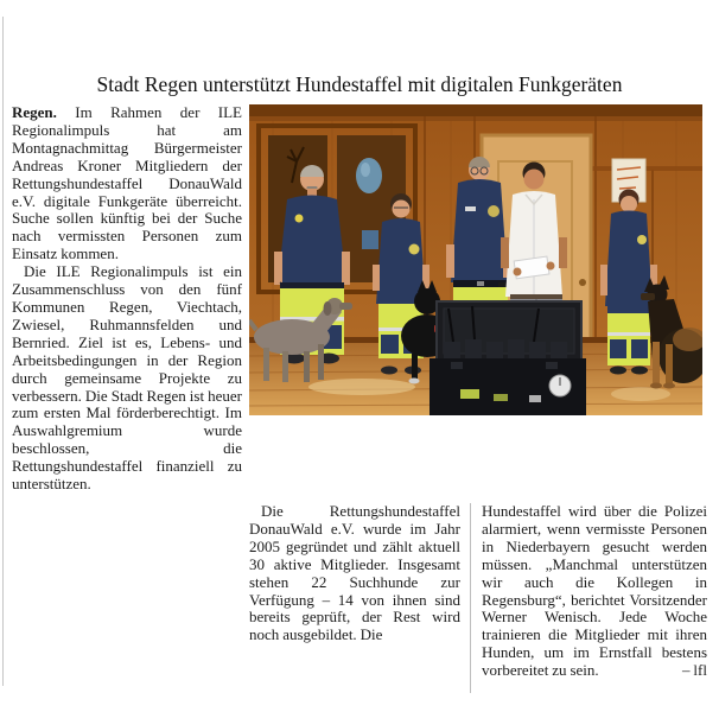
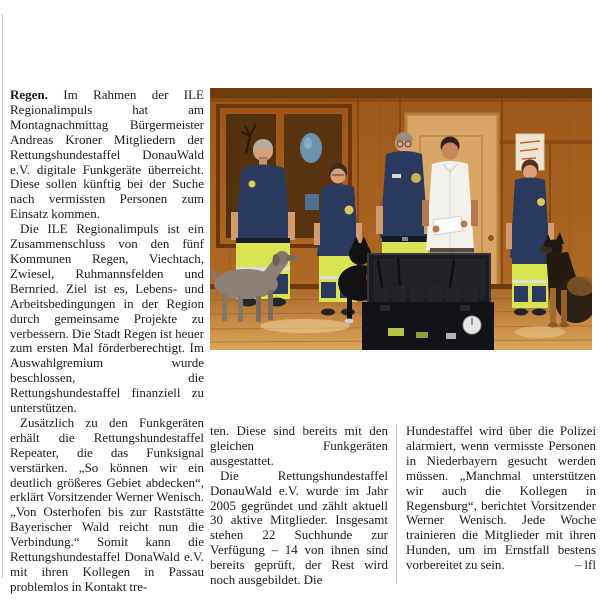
- Stadt Regen unterstützt Hundestaffel mit digitalen Funkgeräten
- Regen. Im Rahmen der ILE Regionalimpuls hat am Montagnachmittag Bürgermeister Andreas Kroner Mitgliedern der Rettungshundestaffel DonauWald e.V. digitale Funkgeräte überreicht. Suche sollen künftig bei der Suche nach vermissten Personen zum Einsatz kommen.
+ Regen. Im Rahmen der ILE Regionalimpuls hat am Montagnachmittag Bürgermeister Andreas Kroner Mitgliedern der Rettungshundestaffel DonauWald e.V. digitale Funkgeräte überreicht. Diese sollen künftig bei der Suche nach vermissten Personen zum Einsatz kommen.
  Die ILE Regionalimpuls ist ein Zusammenschluss von den fünf Kommunen Regen, Viechtach, Zwiesel, Ruhmannsfelden und Bernried. Ziel ist es, Lebens- und Arbeitsbedingungen in der Region durch gemeinsame Projekte zu verbessern. Die Stadt Regen ist heuer zum ersten Mal förderberechtigt. Im Auswahlgremium wurde beschlossen, die Rettungshundestaffel finanziell zu unterstützen.
+ Zusätzlich zu den Funkgeräten erhält die Rettungshundestaffel Repeater, die das Funksignal verstärken. „So können wir ein deutlich größeres Gebiet abdecken“, erklärt Vorsitzender Werner Wenisch. „Von Osterhofen bis zur Raststätte Bayerischer Wald reicht nun die Verbindung.“ Somit kann die Rettungshundestaffel DonaWald e.V. mit ihren Kollegen in Passau problemlos in Kontakt tre-
+ ten. Diese sind bereits mit den gleichen Funkgeräten ausgestattet.
  Die Rettungshundestaffel DonauWald e.V. wurde im Jahr 2005 gegründet und zählt aktuell 30 aktive Mitglieder. Insgesamt stehen 22 Suchhunde zur Verfügung – 14 von ihnen sind bereits geprüft, der Rest wird noch ausgebildet. Die
  Hundestaffel wird über die Polizei alarmiert, wenn vermisste Personen in Niederbayern gesucht werden müssen. „Manchmal unterstützen wir auch die Kollegen in Regensburg“, berichtet Vorsitzender Werner Wenisch. Jede Woche trainieren die Mitglieder mit ihren Hunden, um im Ernstfall bestens vorbereitet zu sein.
  – lfl
